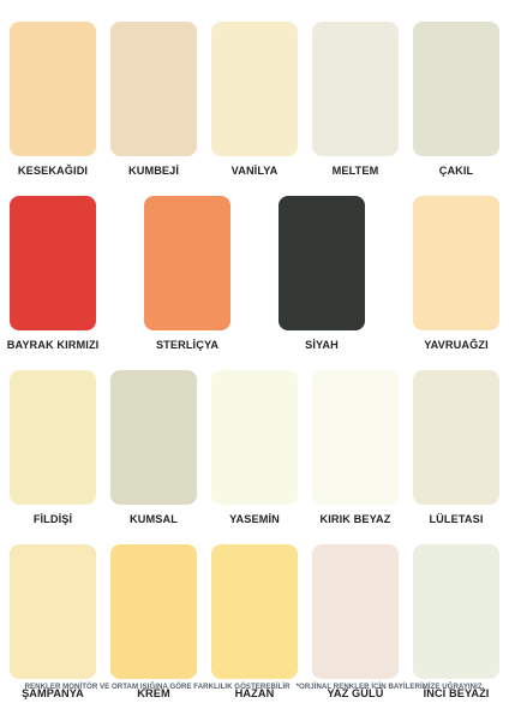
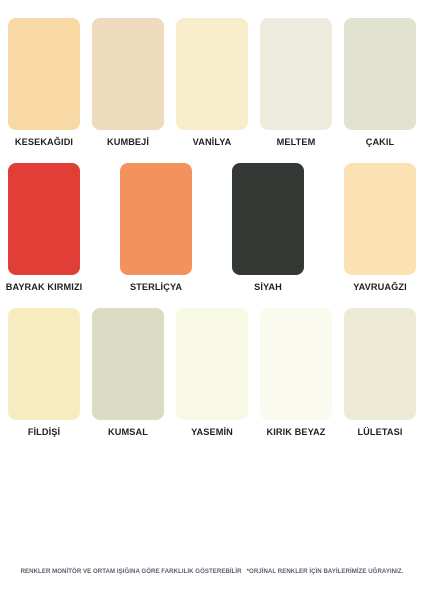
  KESEKAĞIDI
  KUMBEJİ
  VANİLYA
  MELTEM
  ÇAKIL
  BAYRAK KIRMIZI
  STERLİÇYA
  SİYAH
  YAVRUAĞZI
  FİLDİŞİ
  KUMSAL
  YASEMİN
  KIRIK BEYAZ
  LÜLETASI
- ŞAMPANYA
- KREM
- HAZAN
- YAZ GÜLÜ
- İNCİ BEYAZI
